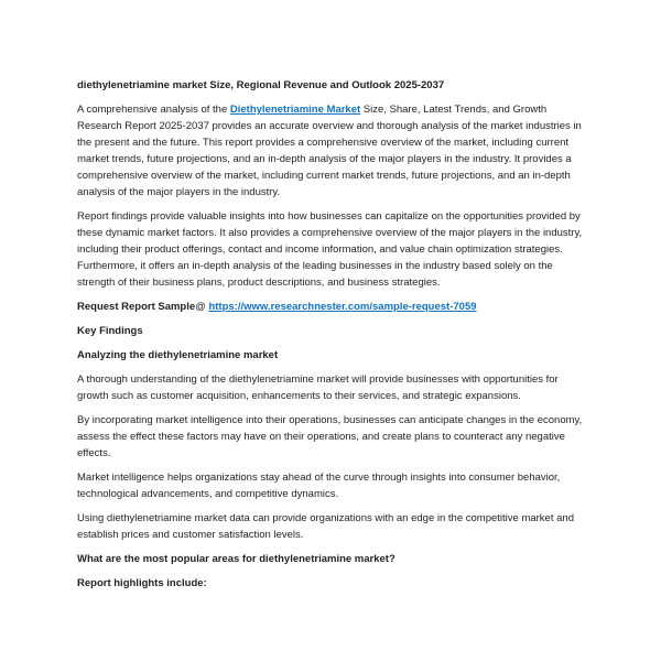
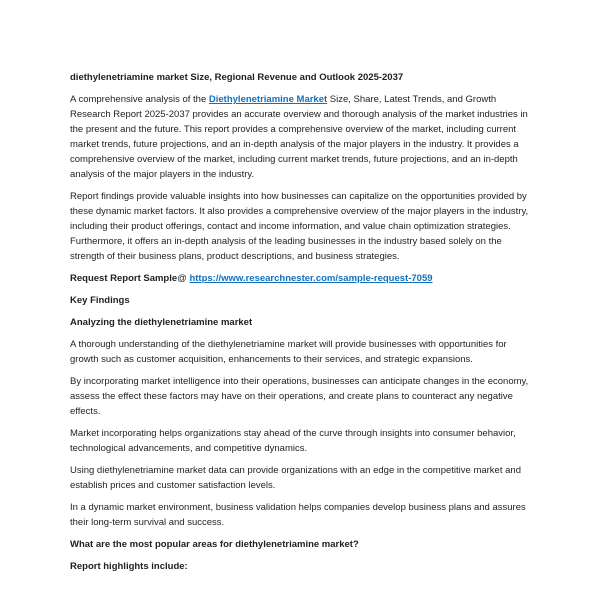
  diethylenetriamine market Size, Regional Revenue and Outlook 2025-2037
  A comprehensive analysis of the Diethylenetriamine Market Size, Share, Latest Trends, and Growth Research Report 2025-2037 provides an accurate overview and thorough analysis of the market industries in the present and the future. This report provides a comprehensive overview of the market, including current market trends, future projections, and an in-depth analysis of the major players in the industry. It provides a comprehensive overview of the market, including current market trends, future projections, and an in-depth analysis of the major players in the industry.
  Report findings provide valuable insights into how businesses can capitalize on the opportunities provided by these dynamic market factors. It also provides a comprehensive overview of the major players in the industry, including their product offerings, contact and income information, and value chain optimization strategies. Furthermore, it offers an in-depth analysis of the leading businesses in the industry based solely on the strength of their business plans, product descriptions, and business strategies.
  Request Report Sample@ https://www.researchnester.com/sample-request-7059
  Key Findings
  Analyzing the diethylenetriamine market
  A thorough understanding of the diethylenetriamine market will provide businesses with opportunities for growth such as customer acquisition, enhancements to their services, and strategic expansions.
  By incorporating market intelligence into their operations, businesses can anticipate changes in the economy, assess the effect these factors may have on their operations, and create plans to counteract any negative effects.
- Market intelligence helps organizations stay ahead of the curve through insights into consumer behavior, technological advancements, and competitive dynamics.
+ Market incorporating helps organizations stay ahead of the curve through insights into consumer behavior, technological advancements, and competitive dynamics.
  Using diethylenetriamine market data can provide organizations with an edge in the competitive market and establish prices and customer satisfaction levels.
+ In a dynamic market environment, business validation helps companies develop business plans and assures their long-term survival and success.
  What are the most popular areas for diethylenetriamine market?
  Report highlights include:
